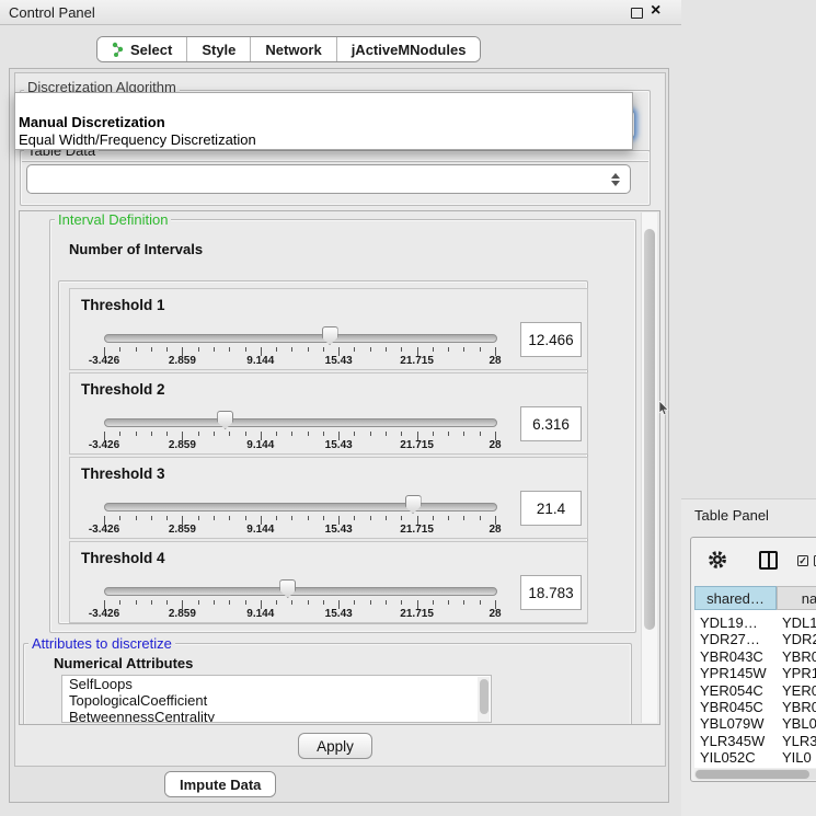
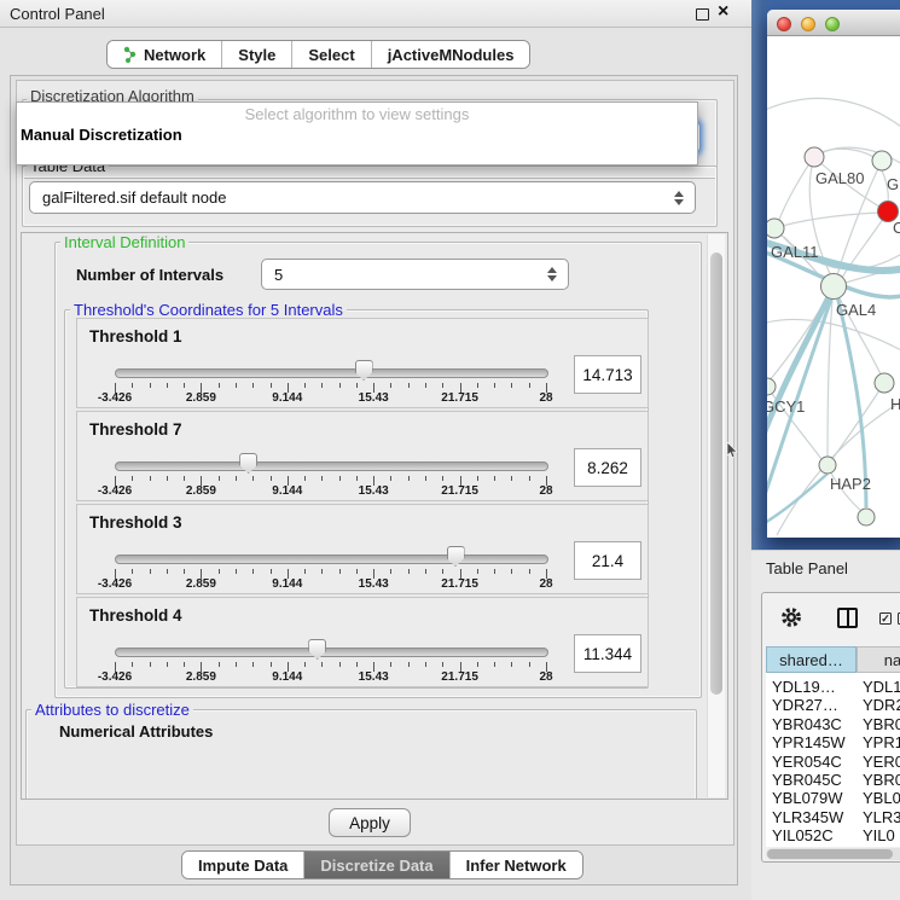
  Control Panel
  ×
- Select
+ Network
  Style
- Network
+ Select
  jActiveMNodules
  Discretization Algorithm
+ Select algorithm to view settings
  Manual Discretization
- Equal Width/Frequency Discretization
  Table Data
+ galFiltered.sif default node
  Interval Definition
  Number of Intervals
+ 5
+ Threshold's Coordinates for 5 Intervals
  Threshold 1
  -3.426
  2.859
  9.144
  15.43
  21.715
  28
- 12.466
+ 14.713
- Threshold 2
+ Threshold 7
  -3.426
  2.859
  9.144
  15.43
  21.715
  28
- 6.316
+ 8.262
  Threshold 3
  -3.426
  2.859
  9.144
  15.43
  21.715
  28
  21.4
  Threshold 4
  -3.426
  2.859
  9.144
  15.43
  21.715
  28
- 18.783
+ 11.344
  Attributes to discretize
  Numerical Attributes
- SelfLoops
- TopologicalCoefficient
- BetweennessCentrality
  Apply
  Impute Data
+ Discretize Data
+ Infer Network
+ GAL80
+ G
+ C
+ GAL11
+ GAL4
+ GCY1
+ H
+ HAP2
  Table Panel
  ✓
  shared…
  na
  YDL19…
  YDL1
  YDR27…
  YDR
  YBR043C
  YBR0
  YPR145W
  YPR1
  YER054C
  YER0
  YBR045C
  YBR0
  YBL079W
  YBL0
  YLR345W
  YLR3
  YIL052C
  YIL0
